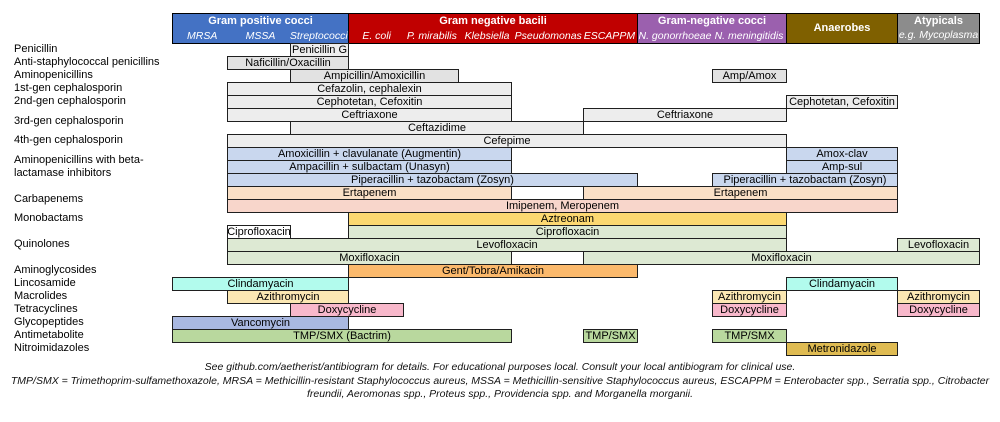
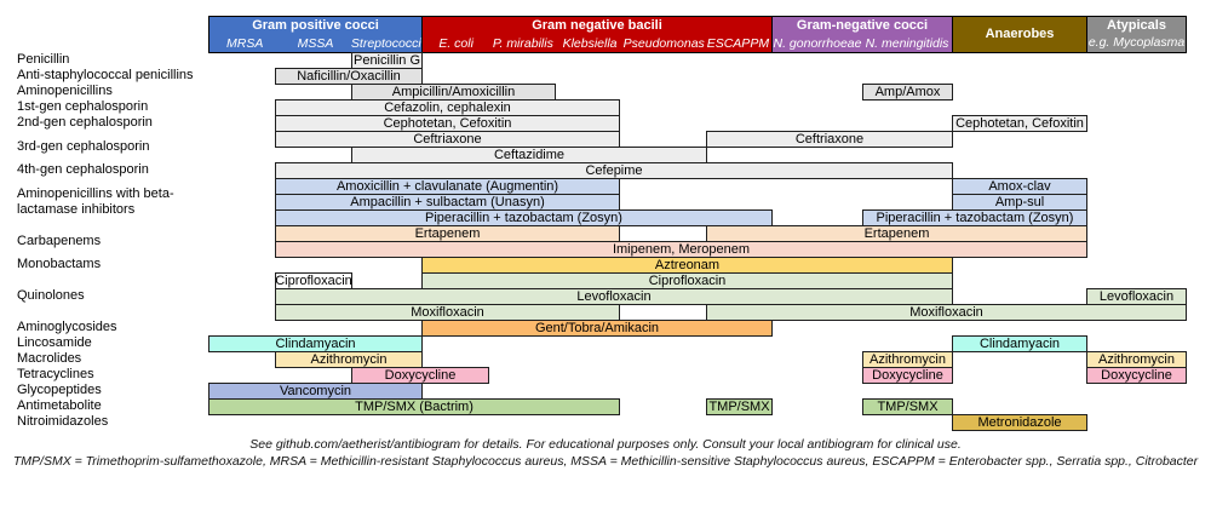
  Gram positive cocci
  MRSA
  MSSA
  Streptococci
  Gram negative bacili
  E. coli
  P. mirabilis
  Klebsiella
  Pseudomonas
  ESCAPPM
  Gram-negative cocci
  N. gonorrhoeae
  N. meningitidis
  Anaerobes
  Atypicals
  e.g. Mycoplasma
  Penicillin
  Anti-staphylococcal penicillins
  Aminopenicillins
  1st-gen cephalosporin
  2nd-gen cephalosporin
  3rd-gen cephalosporin
  4th-gen cephalosporin
  Aminopenicillins with beta-
  lactamase inhibitors
  Carbapenems
  Monobactams
  Quinolones
  Aminoglycosides
  Lincosamide
  Macrolides
  Tetracyclines
  Glycopeptides
  Antimetabolite
  Nitroimidazoles
  Penicillin G
  Naficillin/Oxacillin
  Ampicillin/Amoxicillin
  Amp/Amox
  Cefazolin, cephalexin
  Cephotetan, Cefoxitin
  Cephotetan, Cefoxitin
  Ceftriaxone
  Ceftriaxone
  Ceftazidime
  Cefepime
  Amoxicillin + clavulanate (Augmentin)
  Amox-clav
  Ampacillin + sulbactam (Unasyn)
  Amp-sul
  Piperacillin + tazobactam (Zosyn)
  Piperacillin + tazobactam (Zosyn)
  Ertapenem
  Ertapenem
  Imipenem, Meropenem
  Aztreonam
  Ciprofloxacin
  Ciprofloxacin
  Levofloxacin
  Levofloxacin
  Moxifloxacin
  Moxifloxacin
  Gent/Tobra/Amikacin
  Clindamyacin
  Clindamyacin
  Azithromycin
  Azithromycin
  Azithromycin
  Doxycycline
  Doxycycline
  Doxycycline
  Vancomycin
  TMP/SMX (Bactrim)
  TMP/SMX
  TMP/SMX
  Metronidazole
- See github.com/aetherist/antibiogram for details. For educational purposes local. Consult your local antibiogram for clinical use.
+ See github.com/aetherist/antibiogram for details. For educational purposes only. Consult your local antibiogram for clinical use.
  TMP/SMX = Trimethoprim-sulfamethoxazole, MRSA = Methicillin-resistant Staphylococcus aureus, MSSA = Methicillin-sensitive Staphylococcus aureus, ESCAPPM = Enterobacter spp., Serratia spp., Citrobacter
- freundii, Aeromonas spp., Proteus spp., Providencia spp. and Morganella morganii.
